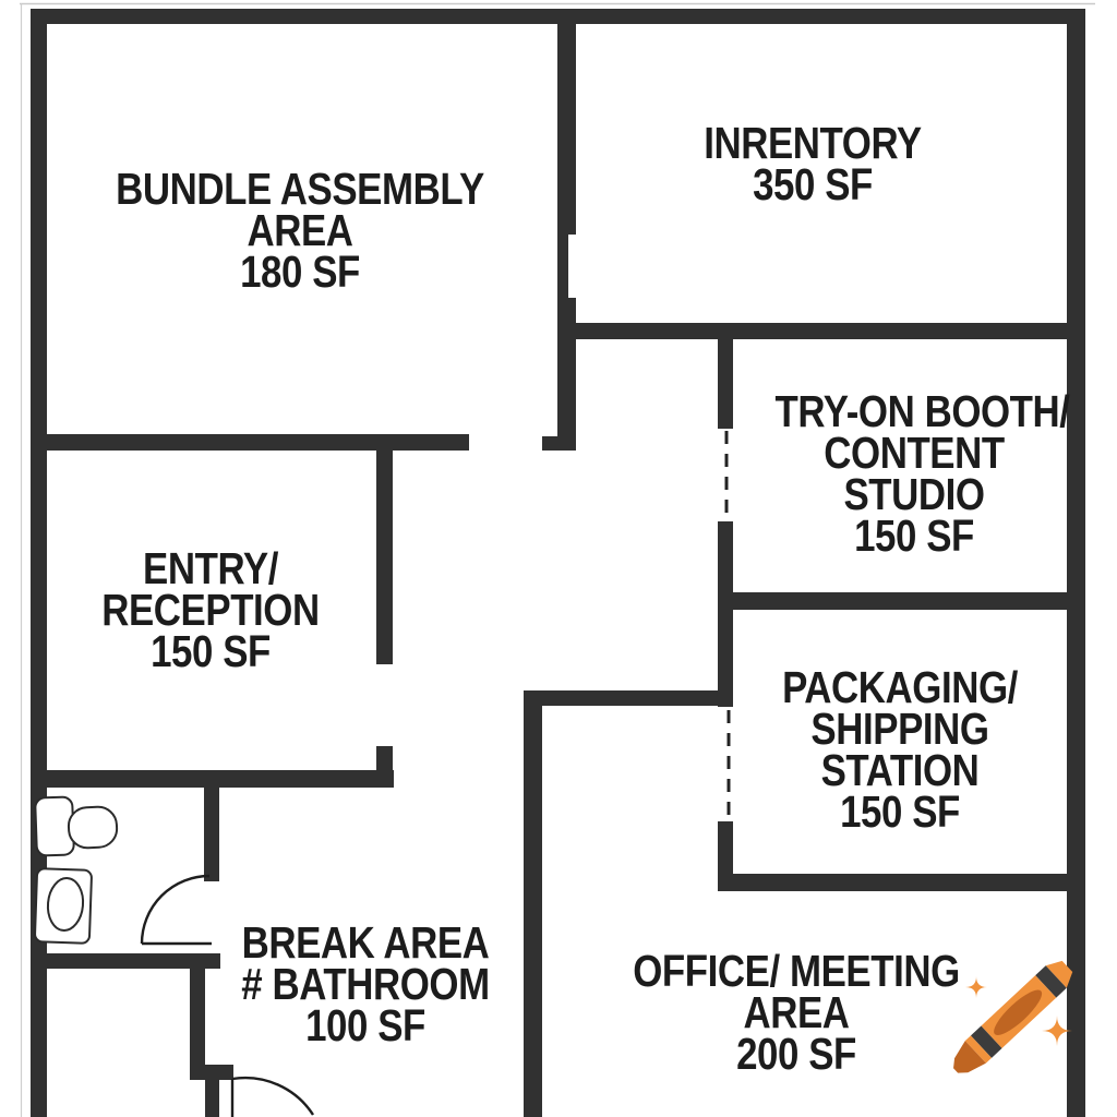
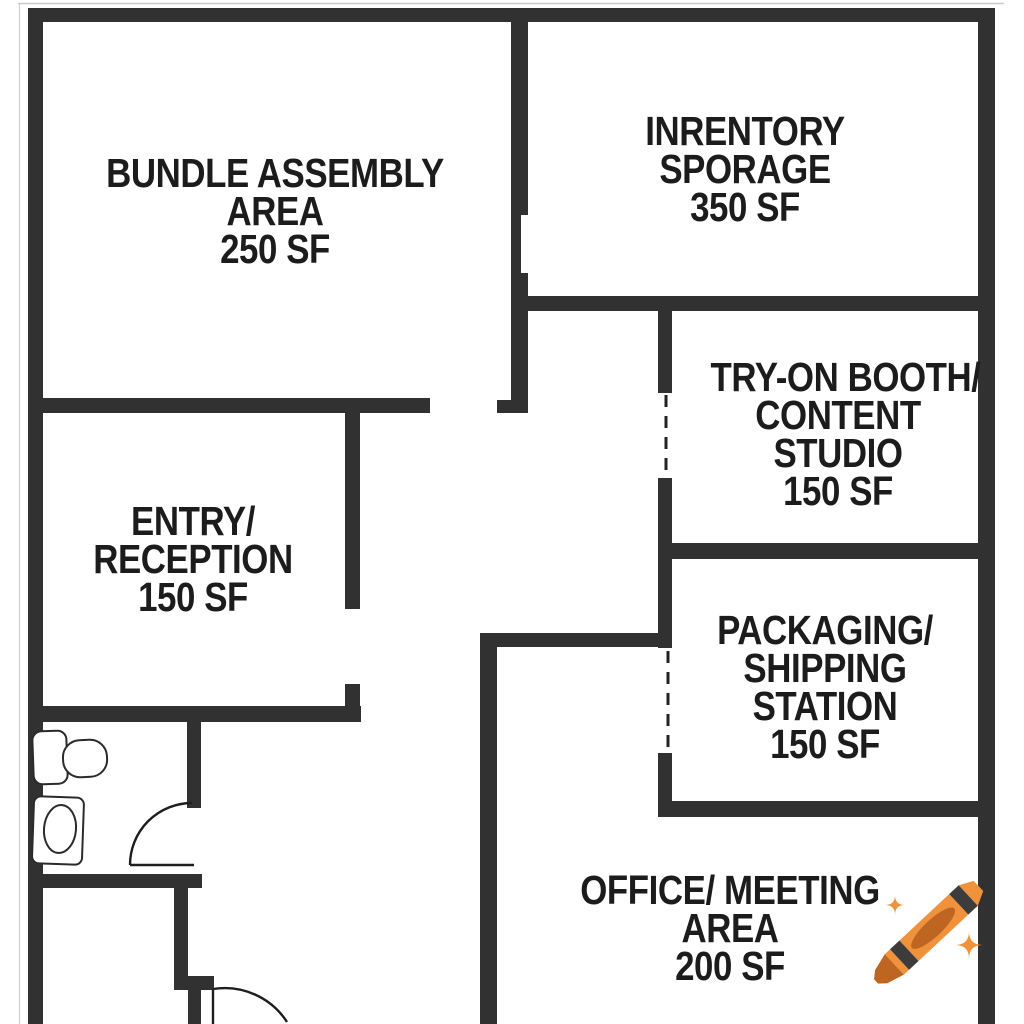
  BUNDLE ASSEMBLY
  AREA
- 180 SF
+ 250 SF
  INRENTORY
+ SPORAGE
  350 SF
  TRY-ON BOOTH
  CONTENT
  STUDIO
  150 SF
  ENTRY/
  RECEPTION
  150 SF
  PACKAGING/
  SHIPPING
  STATION
  150 SF
- BREAK AREA
- # BATHROOM
- 100 SF
  OFFICE/ MEETING
  AREA
  200 SF
